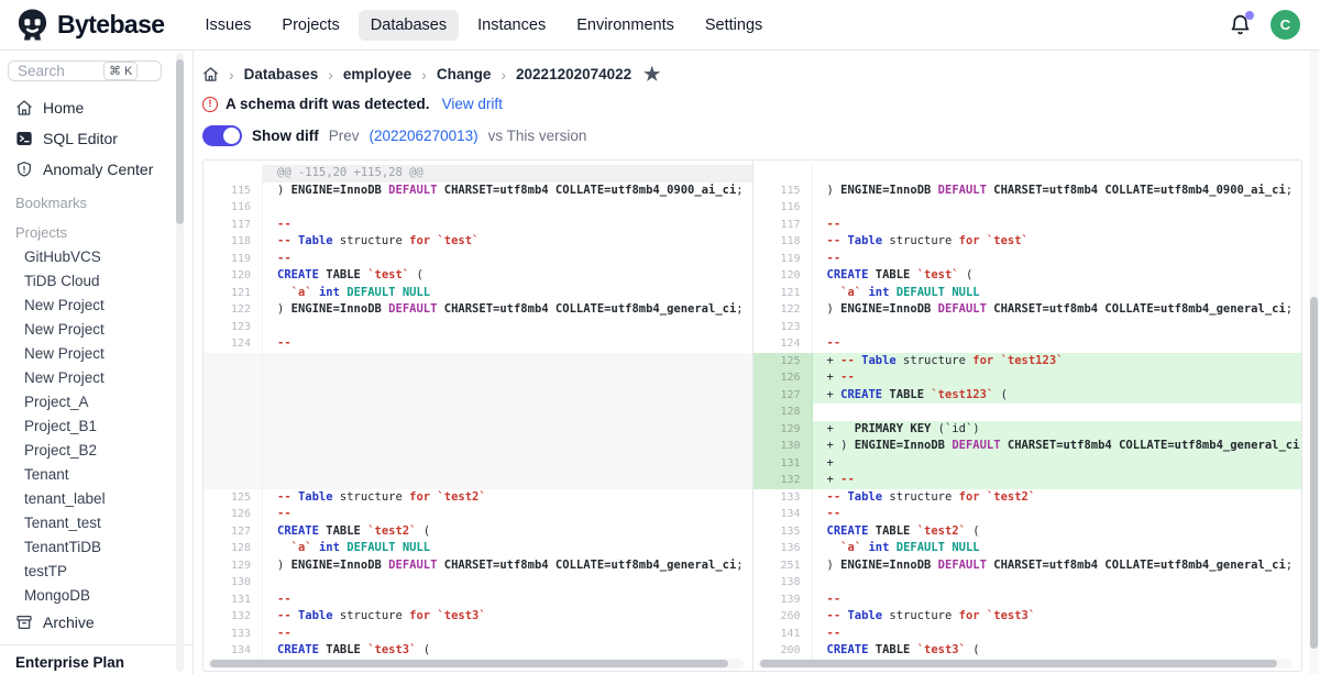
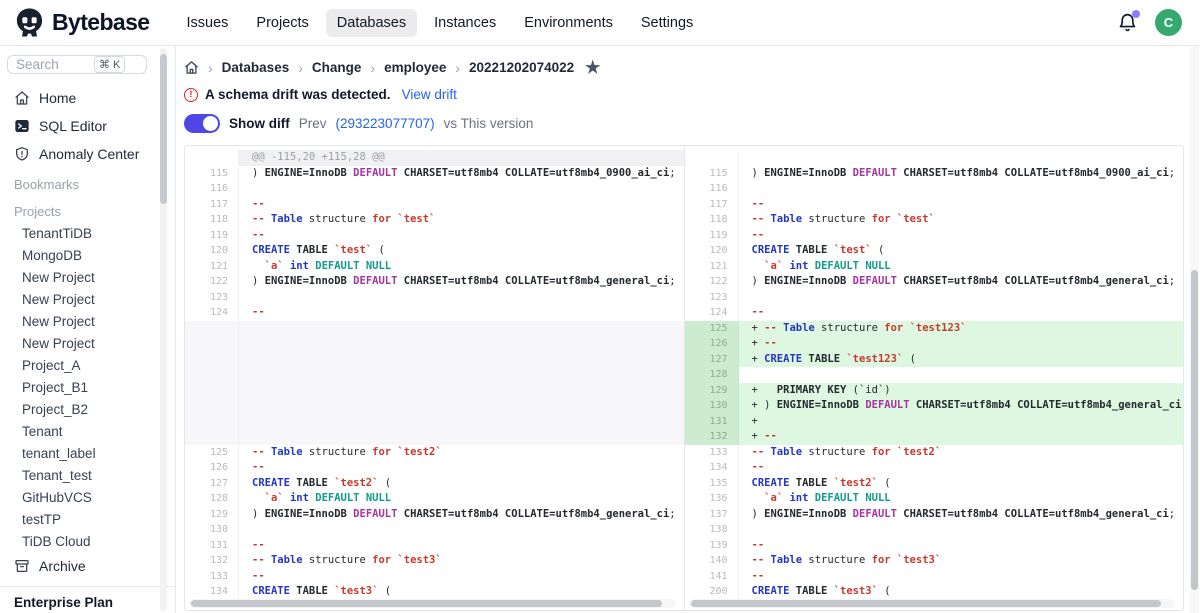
  Bytebase
  Issues
  Projects
  Databases
  Instances
  Environments
  Settings
  C
  Search
  ⌘ K
  Home
  SQL Editor
  Anomaly Center
  Bookmarks
  Projects
- GitHubVCS
+ TenantTiDB
- TiDB Cloud
+ MongoDB
  New Project
  New Project
  New Project
  New Project
  Project_A
  Project_B1
  Project_B2
  Tenant
  tenant_label
  Tenant_test
- TenantTiDB
+ GitHubVCS
  testTP
- MongoDB
+ TiDB Cloud
  Archive
  Enterprise Plan
  ›
  Databases
  ›
- employee
+ Change
  ›
- Change
+ employee
  ›
  20221202074022
  ★
  !
  A schema drift was detected.
  View drift
  Show diff
  Prev
- (202206270013)
+ (293223077707)
  vs This version
  @@ -115,20 +115,28 @@
  115
  ) ENGINE=InnoDB DEFAULT CHARSET=utf8mb4 COLLATE=utf8mb4_0900_ai_ci;
  116
  117
  --
  118
  -- Table structure for `test`
  119
  --
  120
  CREATE TABLE `test` (
  121
  `a` int DEFAULT NULL
  122
  ) ENGINE=InnoDB DEFAULT CHARSET=utf8mb4 COLLATE=utf8mb4_general_ci;
  123
  124
  --
  125
  -- Table structure for `test2`
  126
  --
  127
  CREATE TABLE `test2` (
  128
  `a` int DEFAULT NULL
  129
  ) ENGINE=InnoDB DEFAULT CHARSET=utf8mb4 COLLATE=utf8mb4_general_ci;
  130
  131
  --
  132
  -- Table structure for `test3`
  133
  --
  134
  CREATE TABLE `test3` (
  115
  ) ENGINE=InnoDB DEFAULT CHARSET=utf8mb4 COLLATE=utf8mb4_0900_ai_ci;
  116
  117
  --
  118
  -- Table structure for `test`
  119
  --
  120
  CREATE TABLE `test` (
  121
  `a` int DEFAULT NULL
  122
  ) ENGINE=InnoDB DEFAULT CHARSET=utf8mb4 COLLATE=utf8mb4_general_ci;
  123
  124
  --
  125
  + -- Table structure for `test123`
  126
  + --
  127
  + CREATE TABLE `test123` (
  128
  129
  + PRIMARY KEY (`id`)
  130
  + ) ENGINE=InnoDB DEFAULT CHARSET=utf8mb4 COLLATE=utf8mb4_general_ci
  131
  +
  132
  + --
  133
  -- Table structure for `test2`
  134
  --
  135
  CREATE TABLE `test2` (
  136
  `a` int DEFAULT NULL
- 251
+ 137
  ) ENGINE=InnoDB DEFAULT CHARSET=utf8mb4 COLLATE=utf8mb4_general_ci;
  138
  139
  --
- 260
+ 140
  -- Table structure for `test3`
  141
  --
  200
  CREATE TABLE `test3` (
